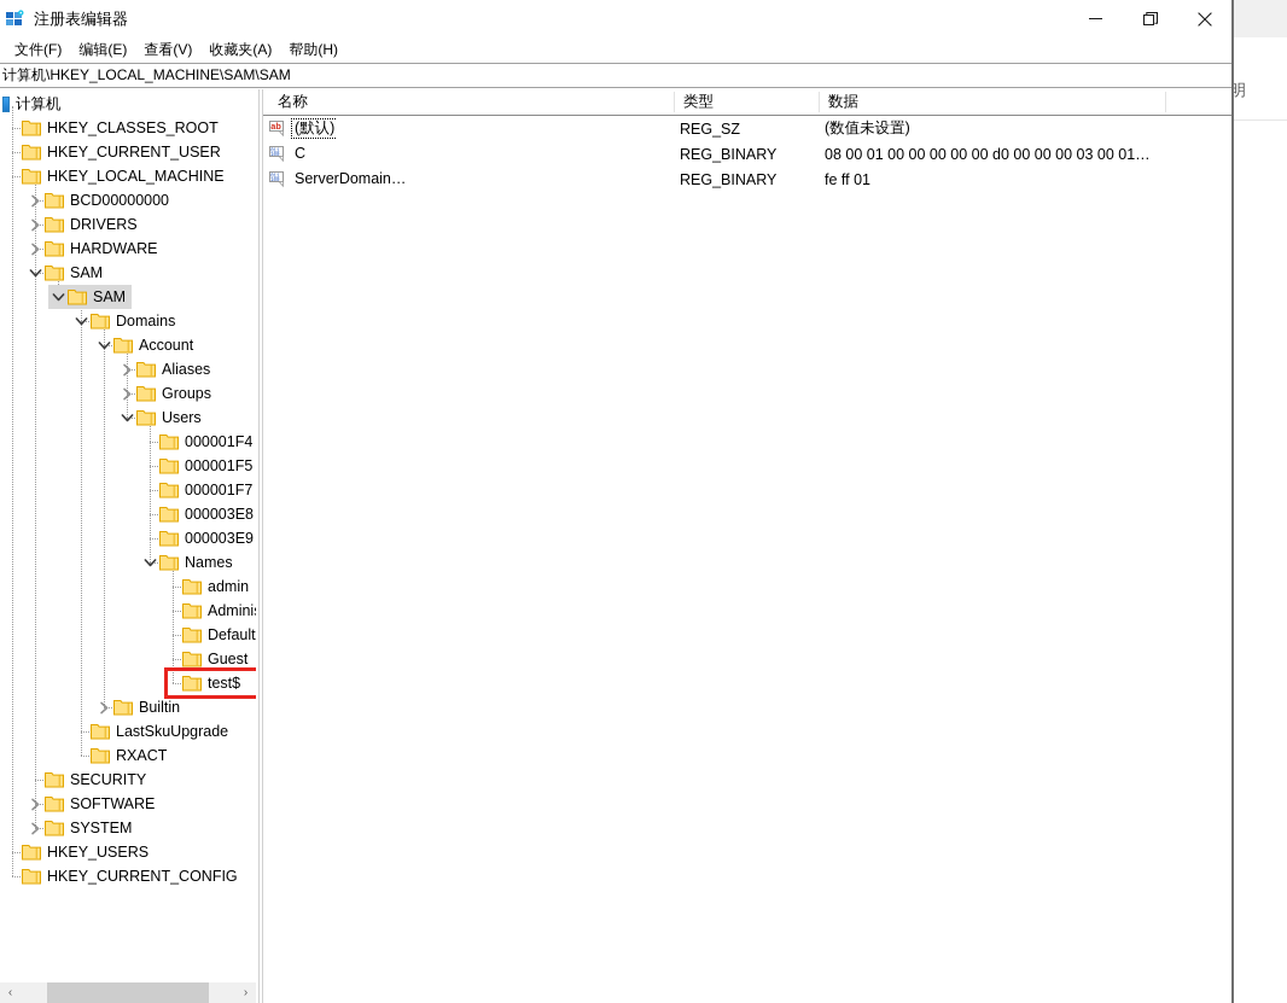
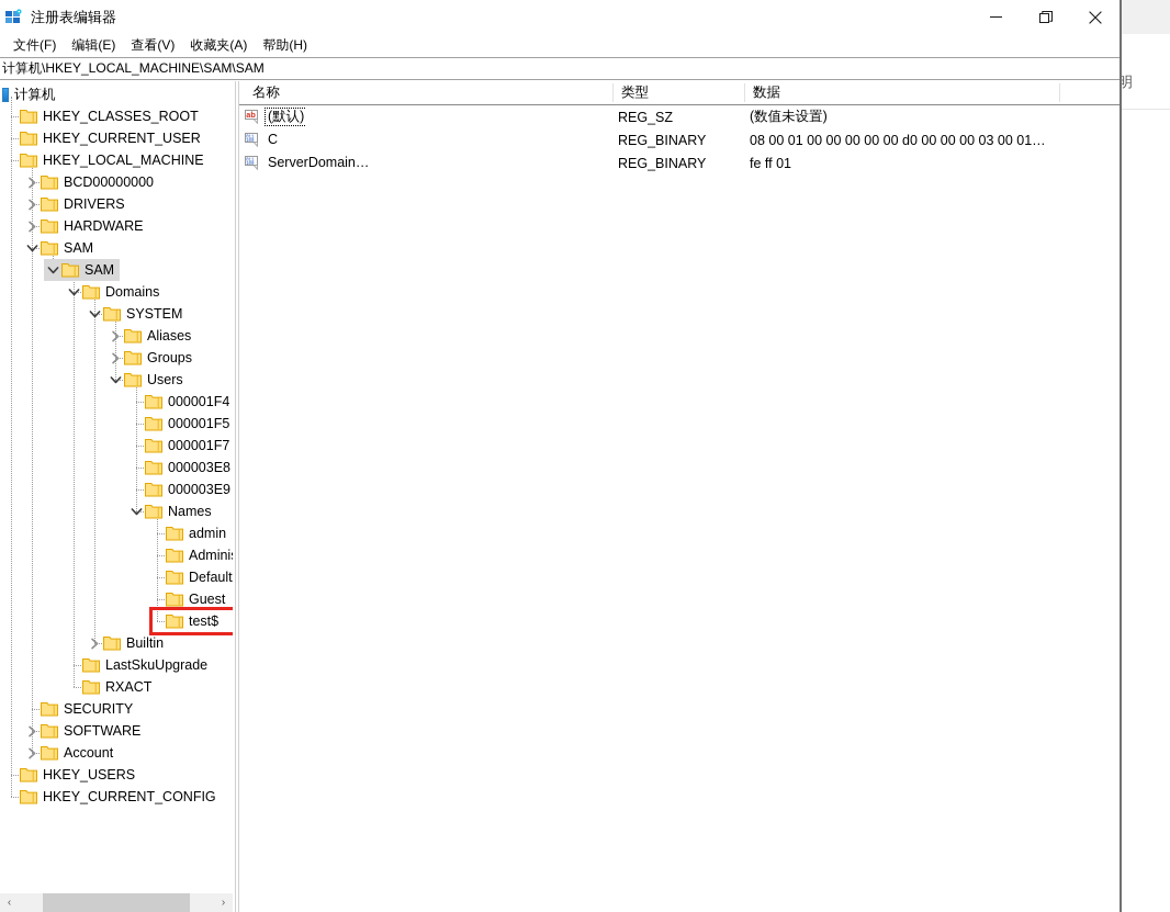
  明
  注册表编辑器
  文件(F)
  编辑(E)
  查看(V)
  收藏夹(A)
  帮助(H)
  计算机\HKEY_LOCAL_MACHINE\SAM\SAM
  计算机
  HKEY_CLASSES_ROOT
  HKEY_CURRENT_USER
  HKEY_LOCAL_MACHINE
  BCD00000000
  DRIVERS
  HARDWARE
  SAM
  SAM
  Domains
- Account
+ SYSTEM
  Aliases
  Groups
  Users
  000001F4
  000001F5
  000001F7
  000003E8
  000003E9
  Names
  admin
  Default
  Guest
  test$
  Builtin
  LastSkuUpgrade
  RXACT
  SECURITY
  SOFTWARE
- SYSTEM
+ Account
  HKEY_USERS
  HKEY_CURRENT_CONFIG
  ‹
  ›
  名称
  类型
  数据
  ab
  (默认)
  REG_SZ
  (数值未设置)
  C
  REG_BINARY
  08 00 01 00 00 00 00 00 d0 00 00 00 03 00 01…
  ServerDomain…
  REG_BINARY
  fe ff 01
